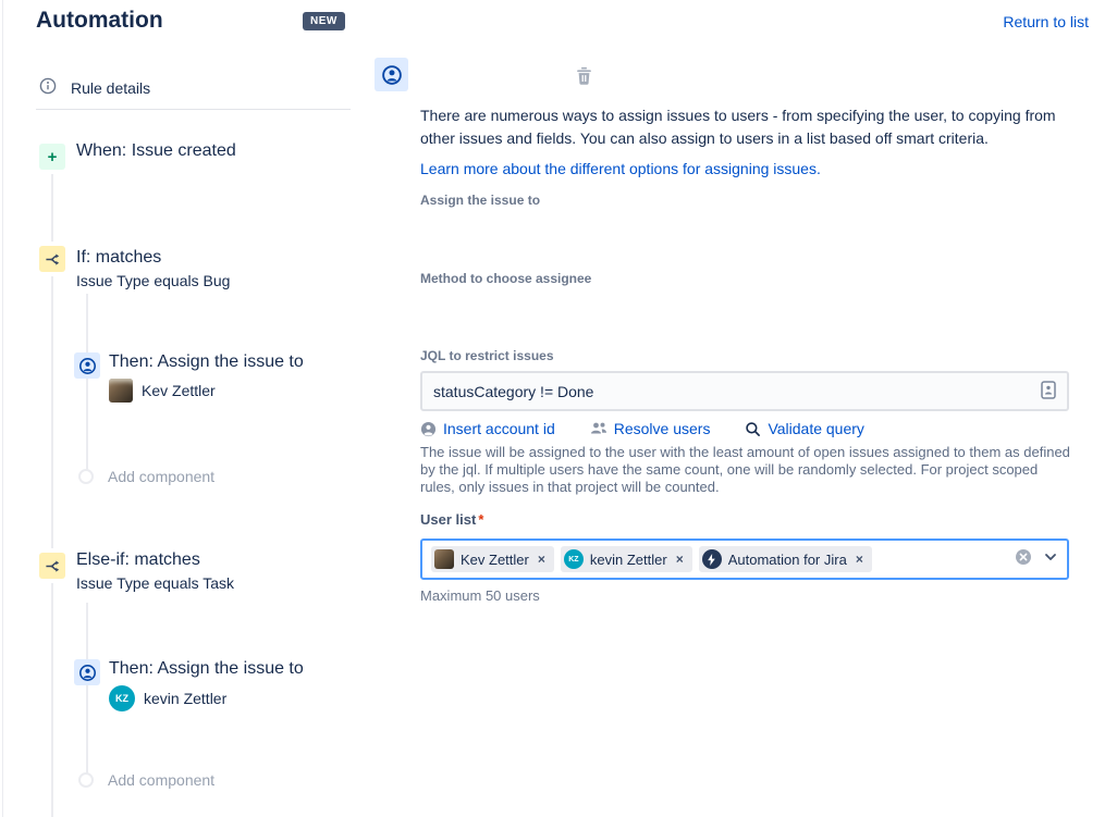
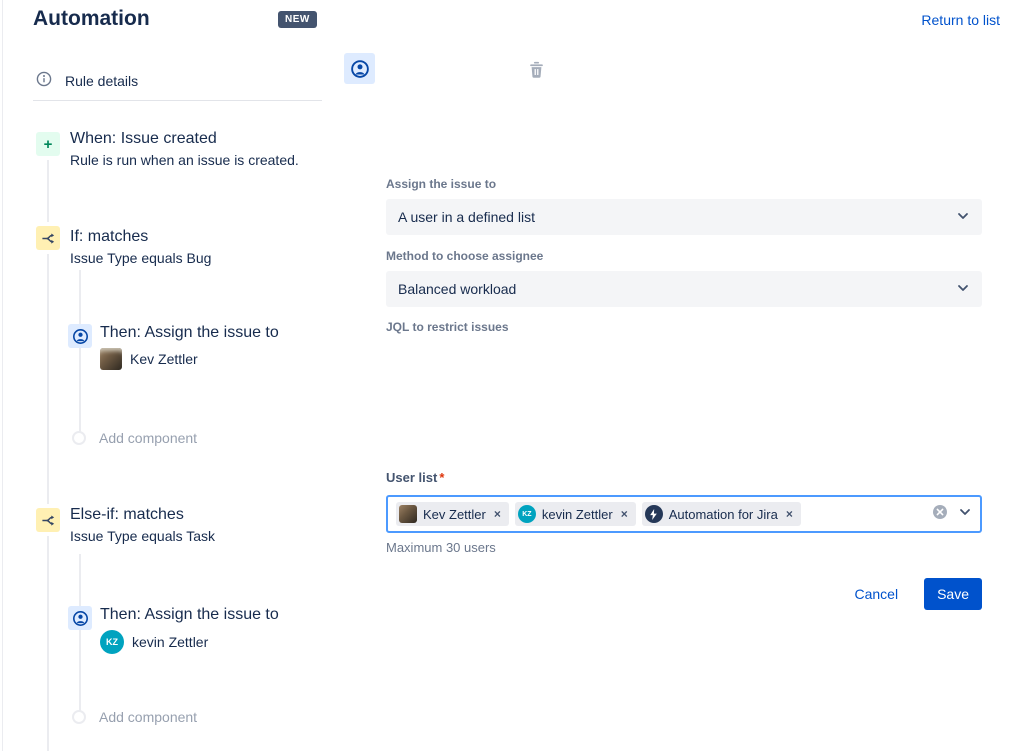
  Automation
  NEW
  Return to list
  Rule details
  +
  When: Issue created
+ Rule is run when an issue is created.
  If: matches
  Issue Type equals Bug
  Then: Assign the issue to
  Kev Zettler
  Add component
  Else-if: matches
  Issue Type equals Task
  Then: Assign the issue to
  KZ
  kevin Zettler
  Add component
- There are numerous ways to assign issues to users - from specifying the user, to copying from other issues and fields. You can also assign to users in a list based off smart criteria.
- Learn more about the different options for assigning issues.
  Assign the issue to
+ A user in a defined list
  Method to choose assignee
+ Balanced workload
  JQL to restrict issues
- statusCategory != Done
- Insert account id
- Resolve users
- Validate query
- The issue will be assigned to the user with the least amount of open issues assigned to them as defined by the jql. If multiple users have the same count, one will be randomly selected. For project scoped rules, only issues in that project will be counted.
  User list *
  Kev Zettler
  ×
  kevin Zettler
  ×
  Automation for Jira
  ×
- Maximum 50 users
+ Maximum 30 users
+ Cancel
+ Save
